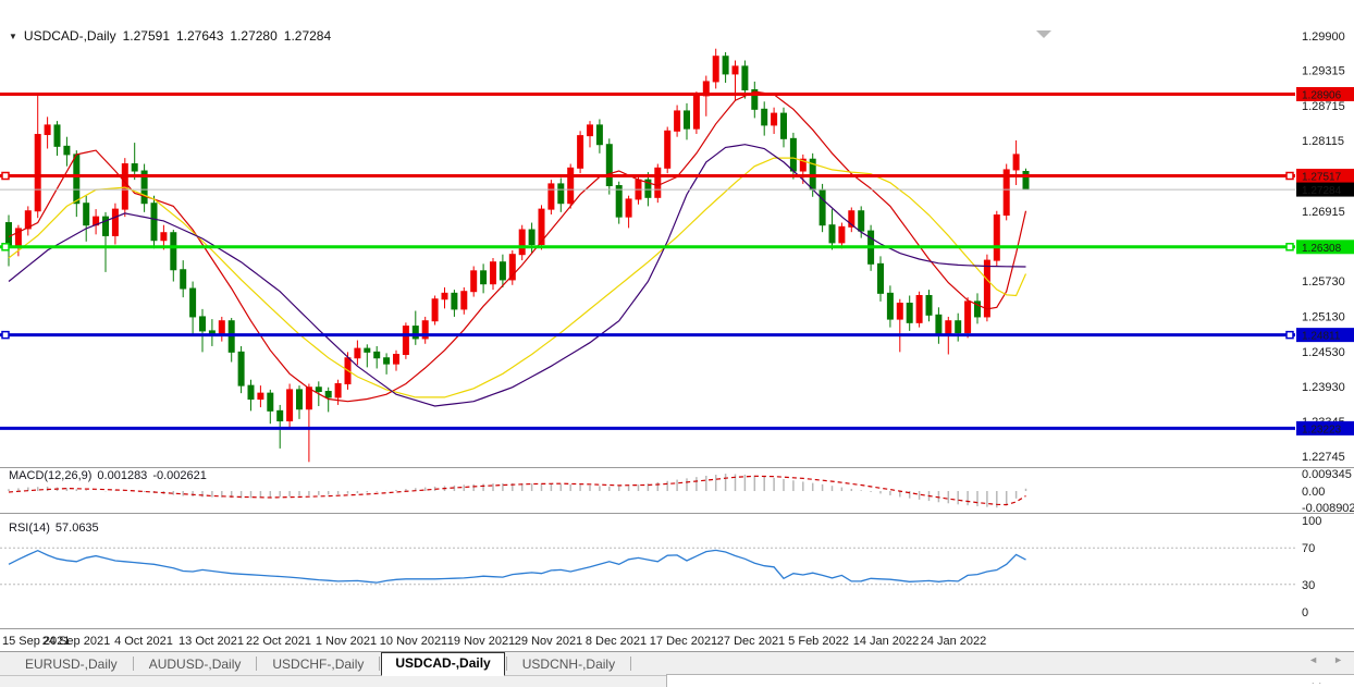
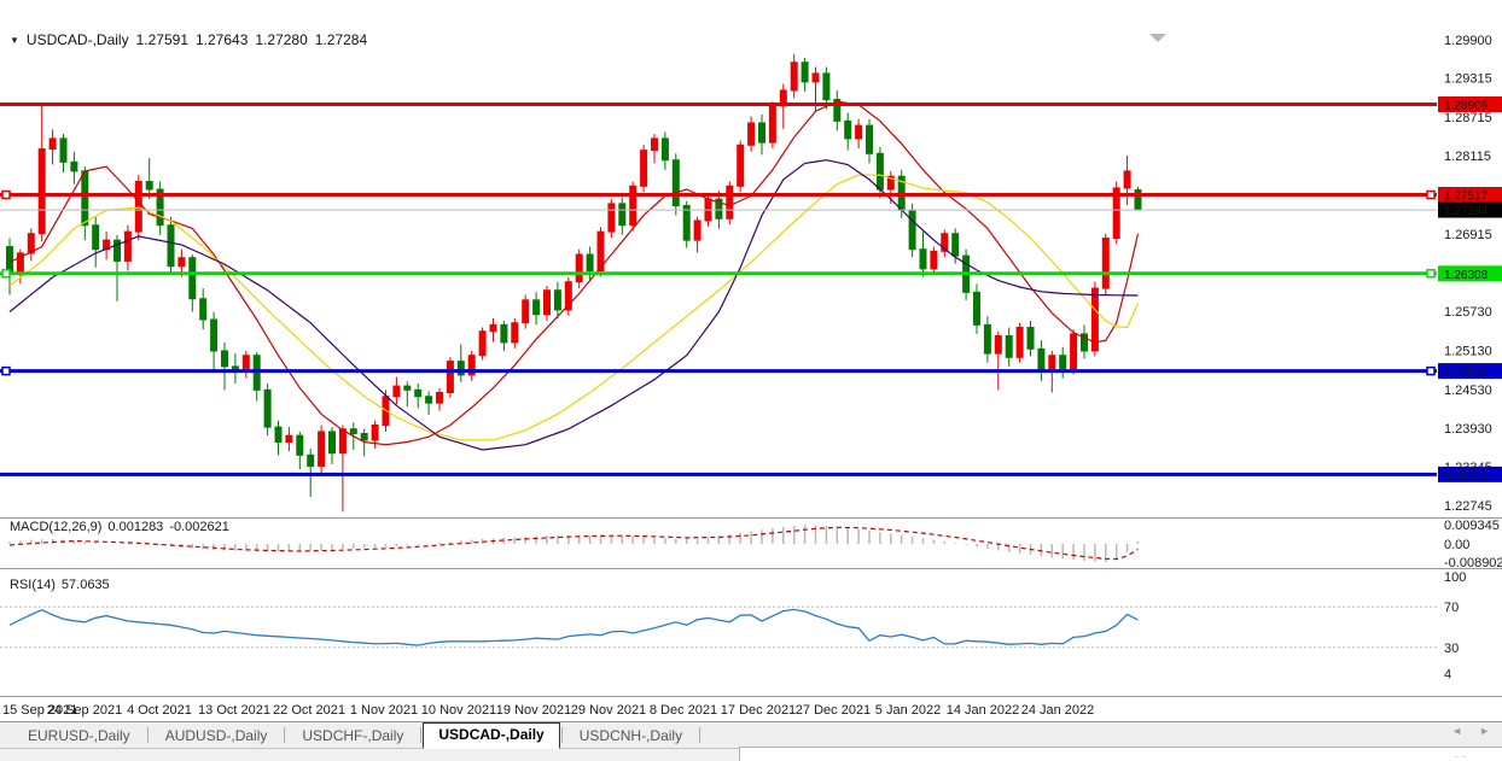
  1.29900
  1.29315
  1.28715
  1.28115
  1.26915
  1.25730
  1.25130
  1.24530
  1.23930
  1.22745
  1.28906
  1.27517
  1.26308
  1.24811
- 1.23223
+ 0.59708
  1.27284
  0.009345
  0.00
  -0.008902
  100
  70
  30
- 0
+ 4
  15 Sep 2021
  24 Sep 2021
  4 Oct 2021
  13 Oct 2021
  22 Oct 2021
  1 Nov 2021
  10 Nov 2021
  19 Nov 2021
  29 Nov 2021
  8 Dec 2021
  17 Dec 2021
  27 Dec 2021
- 5 Feb 2022
+ 5 Jan 2022
  14 Jan 2022
  24 Jan 2022
  ▼
  USDCAD-,Daily
  1.27591
  1.27643
  1.27280
  1.27284
  MACD(12,26,9)
  0.001283
  -0.002621
  RSI(14)
  57.0635
  EURUSD-,Daily
  AUDUSD-,Daily
  USDCHF-,Daily
  USDCAD-,Daily
  USDCNH-,Daily
  ◄
  ►
  ..
